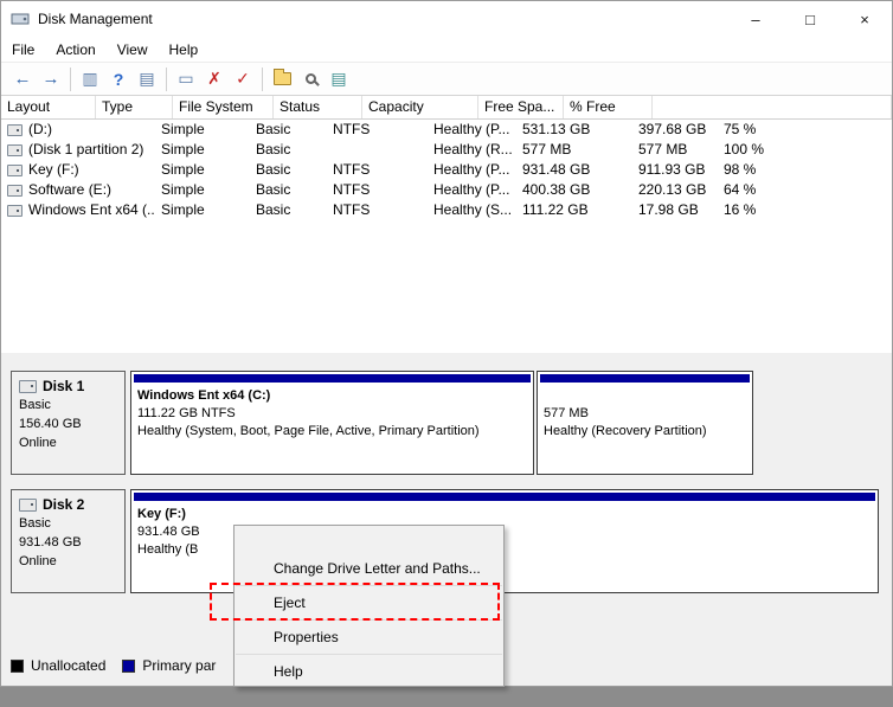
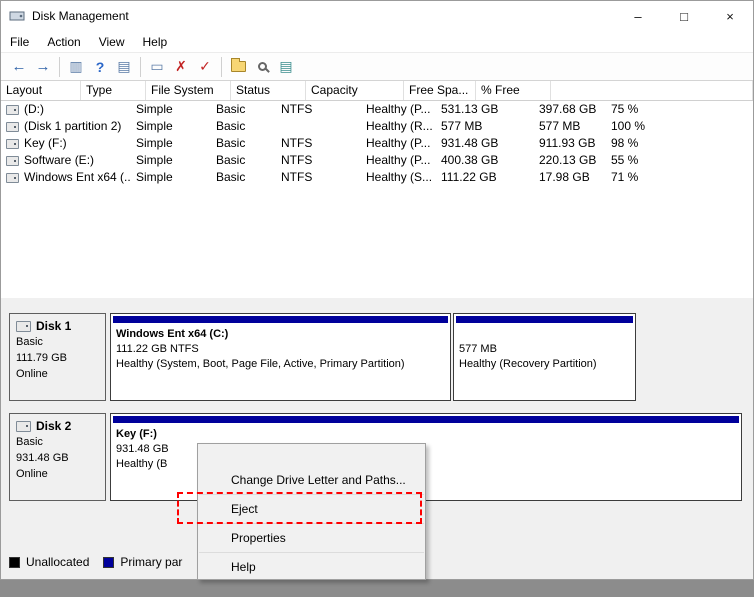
  Disk Management
  –
  □
  ×
  File
  Action
  View
  Help
  ←
  →
  ▥
  ?
  ▤
  ▭
  ✗
  ✓
  ▤
  Layout
  Type
  File System
  Status
  Capacity
  Free Spa...
  % Free
  (D:)
  Simple
  Basic
  NTFS
  Healthy (P...
  531.13 GB
  397.68 GB
  75 %
  (Disk 1 partition 2)
  Simple
  Basic
  Healthy (R...
  577 MB
  577 MB
  100 %
  Key (F:)
  Simple
  Basic
  NTFS
  Healthy (P...
  931.48 GB
  911.93 GB
  98 %
  Software (E:)
  Simple
  Basic
  NTFS
  Healthy (P...
  400.38 GB
  220.13 GB
- 64 %
+ 55 %
  Windows Ent x64 (..
  Simple
  Basic
  NTFS
  Healthy (S...
  111.22 GB
  17.98 GB
- 16 %
+ 71 %
  Disk 1
  Basic
- 156.40 GB
+ 111.79 GB
  Online
  Windows Ent x64 (C:)
  111.22 GB NTFS
  Healthy (System, Boot, Page File, Active, Primary Partition)
  577 MB
  Healthy (Recovery Partition)
  Disk 2
  Basic
  931.48 GB
  Online
  Key (F:)
  931.48 GB
  Healthy (B
  Unallocated
  Primary par
  Change Drive Letter and Paths...
  Eject
  Properties
  Help
